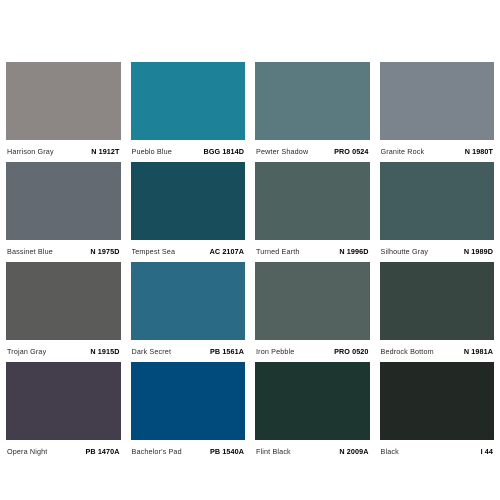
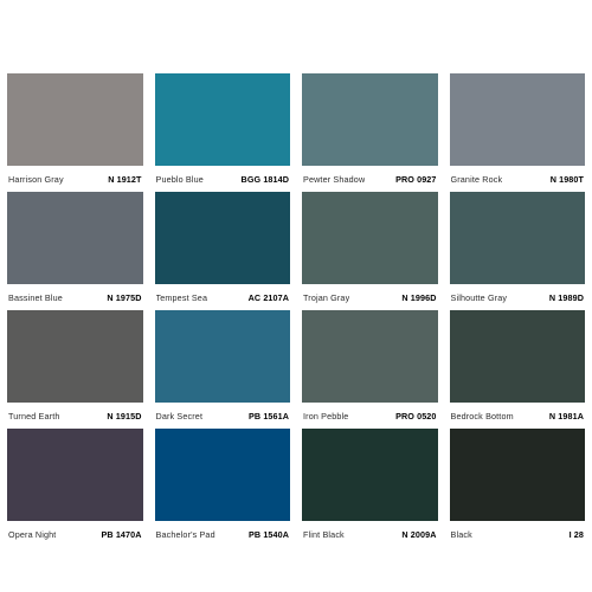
  Harrison Gray
  N 1912T
  Pueblo Blue
  BGG 1814D
  Pewter Shadow
- PRO 0524
+ PRO 0927
  Granite Rock
  N 1980T
  Bassinet Blue
  N 1975D
  Tempest Sea
  AC 2107A
- Turned Earth
+ Trojan Gray
  N 1996D
  Silhoutte Gray
  N 1989D
- Trojan Gray
+ Turned Earth
  N 1915D
  Dark Secret
  PB 1561A
  Iron Pebble
  PRO 0520
  Bedrock Bottom
  N 1981A
  Opera Night
  PB 1470A
  Bachelor's Pad
  PB 1540A
  Flint Black
  N 2009A
  Black
- I 44
+ I 28
